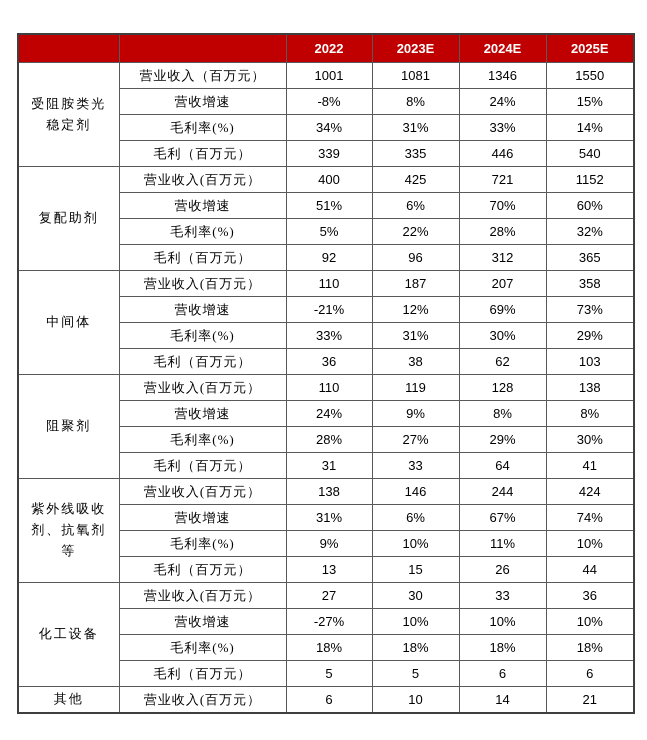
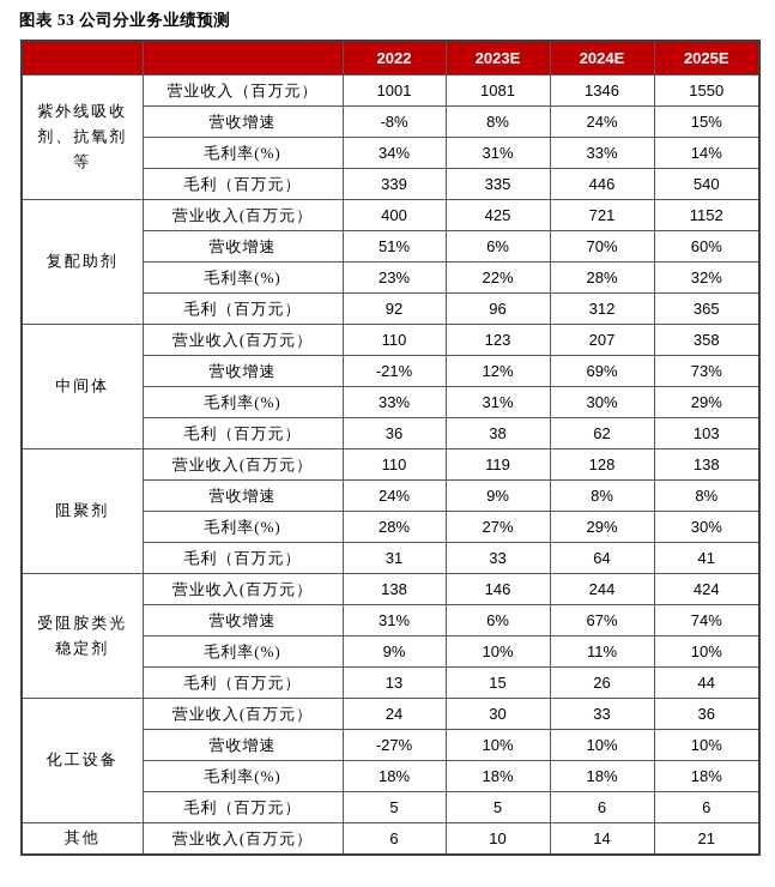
+ 图表 53 公司分业务业绩预测
  		2022	2023E	2024E	2025E
- 受阻胺类光 稳定剂	营业收入（百万元）	1001	1081	1346	1550
+ 紫外线吸收 剂、抗氧剂 等	营业收入（百万元）	1001	1081	1346	1550
  营收增速	-8%	8%	24%	15%
  毛利率(%)	34%	31%	33%	14%
  毛利（百万元）	339	335	446	540
  复配助剂	营业收入(百万元）	400	425	721	1152
  营收增速	51%	6%	70%	60%
- 毛利率(%)	5%	22%	28%	32%
+ 毛利率(%)	23%	22%	28%	32%
  毛利（百万元）	92	96	312	365
- 中间体	营业收入(百万元）	110	187	207	358
+ 中间体	营业收入(百万元）	110	123	207	358
  营收增速	-21%	12%	69%	73%
  毛利率(%)	33%	31%	30%	29%
  毛利（百万元）	36	38	62	103
  阻聚剂	营业收入(百万元）	110	119	128	138
  营收增速	24%	9%	8%	8%
  毛利率(%)	28%	27%	29%	30%
  毛利（百万元）	31	33	64	41
- 紫外线吸收 剂、抗氧剂 等	营业收入(百万元）	138	146	244	424
+ 受阻胺类光 稳定剂	营业收入(百万元）	138	146	244	424
  营收增速	31%	6%	67%	74%
  毛利率(%)	9%	10%	11%	10%
  毛利（百万元）	13	15	26	44
- 化工设备	营业收入(百万元）	27	30	33	36
+ 化工设备	营业收入(百万元）	24	30	33	36
  营收增速	-27%	10%	10%	10%
  毛利率(%)	18%	18%	18%	18%
  毛利（百万元）	5	5	6	6
  其他	营业收入(百万元）	6	10	14	21
